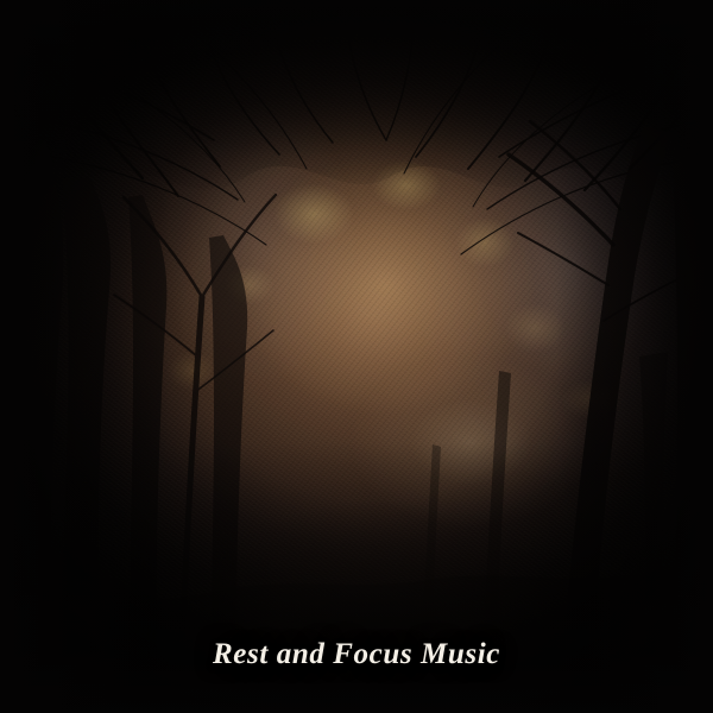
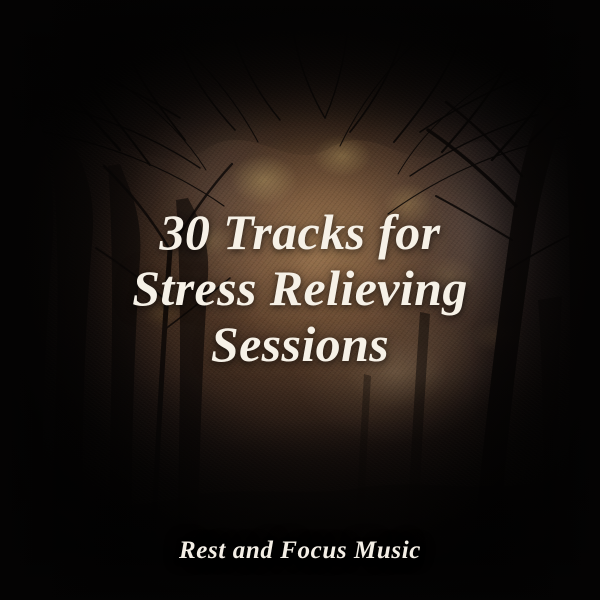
+ 30 Tracks for
+ Stress Relieving
+ Sessions
  Rest and Focus Music
